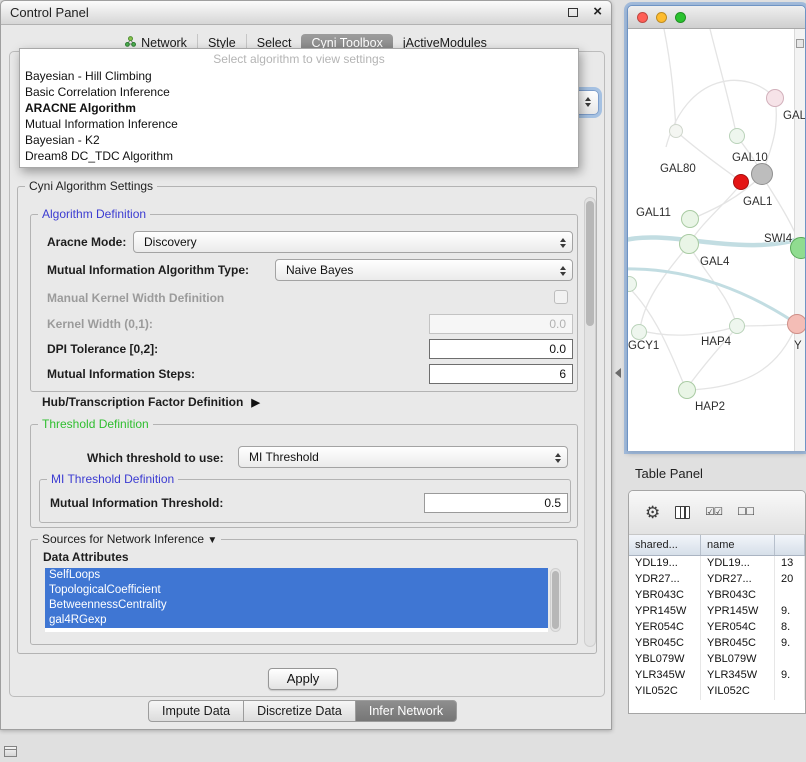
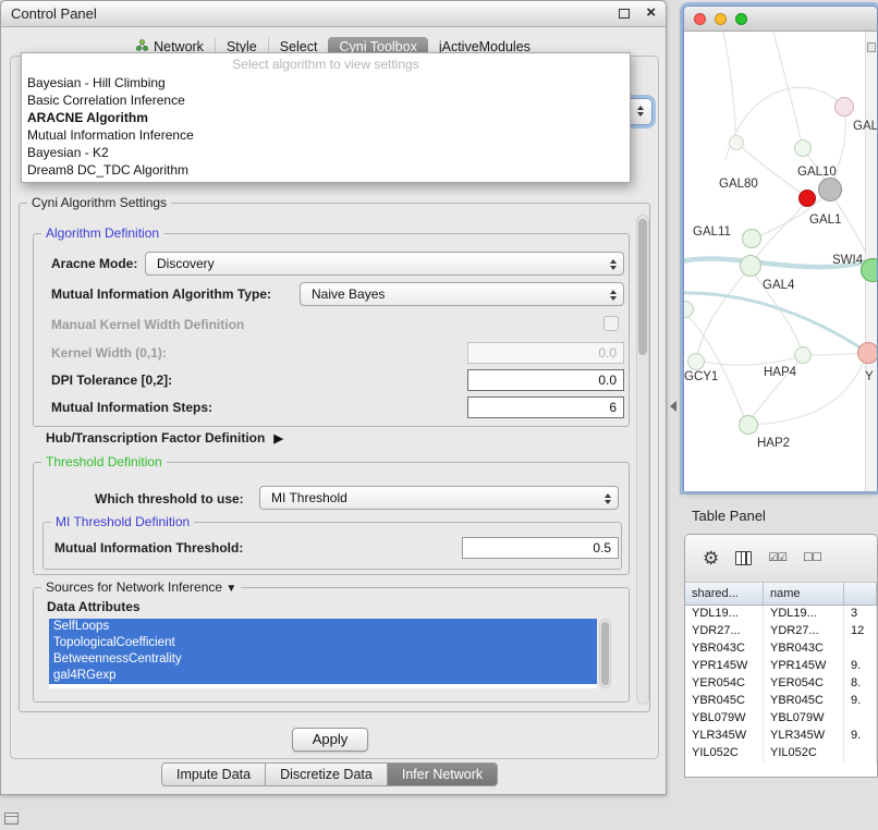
  Control Panel
  ×
  Network
  Style
  Select
  Cyni Toolbox
  jActiveModules
  Select algorithm to view settings
  Bayesian - Hill Climbing
  Basic Correlation Inference
  ARACNE Algorithm
  Mutual Information Inference
  Bayesian - K2
  Dream8 DC_TDC Algorithm
  Cyni Algorithm Settings
  Algorithm Definition
  Aracne Mode:
  Discovery
  Mutual Information Algorithm Type:
  Naive Bayes
  Manual Kernel Width Definition
  Kernel Width (0,1):
  0.0
  DPI Tolerance [0,2]:
  0.0
  Mutual Information Steps:
  6
  Hub/Transcription Factor Definition
  ▶
  Threshold Definition
  Which threshold to use:
  MI Threshold
  MI Threshold Definition
  Mutual Information Threshold:
  0.5
  Sources for Network Inference ▼
  Data Attributes
  SelfLoops
  TopologicalCoefficient
  BetweennessCentrality
  gal4RGexp
  Apply
  Impute Data
  Discretize Data
  Infer Network
  GAL
  GAL80
  GAL10
  GAL1
  GAL11
  SWI4
  GAL4
  GCY1
  HAP4
  HAP2
  Y
  Table Panel
  ⚙
  ☑☑
  ☐☐
  shared...
  name
  YDL19...
  YDL19...
- 13
+ 3
  YDR27...
  YDR27...
- 20
+ 12
  YBR043C
  YBR043C
  YPR145W
  YPR145W
  9.
  YER054C
  YER054C
  8.
  YBR045C
  YBR045C
  9.
  YBL079W
  YBL079W
  YLR345W
  YLR345W
  9.
  YIL052C
  YIL052C
